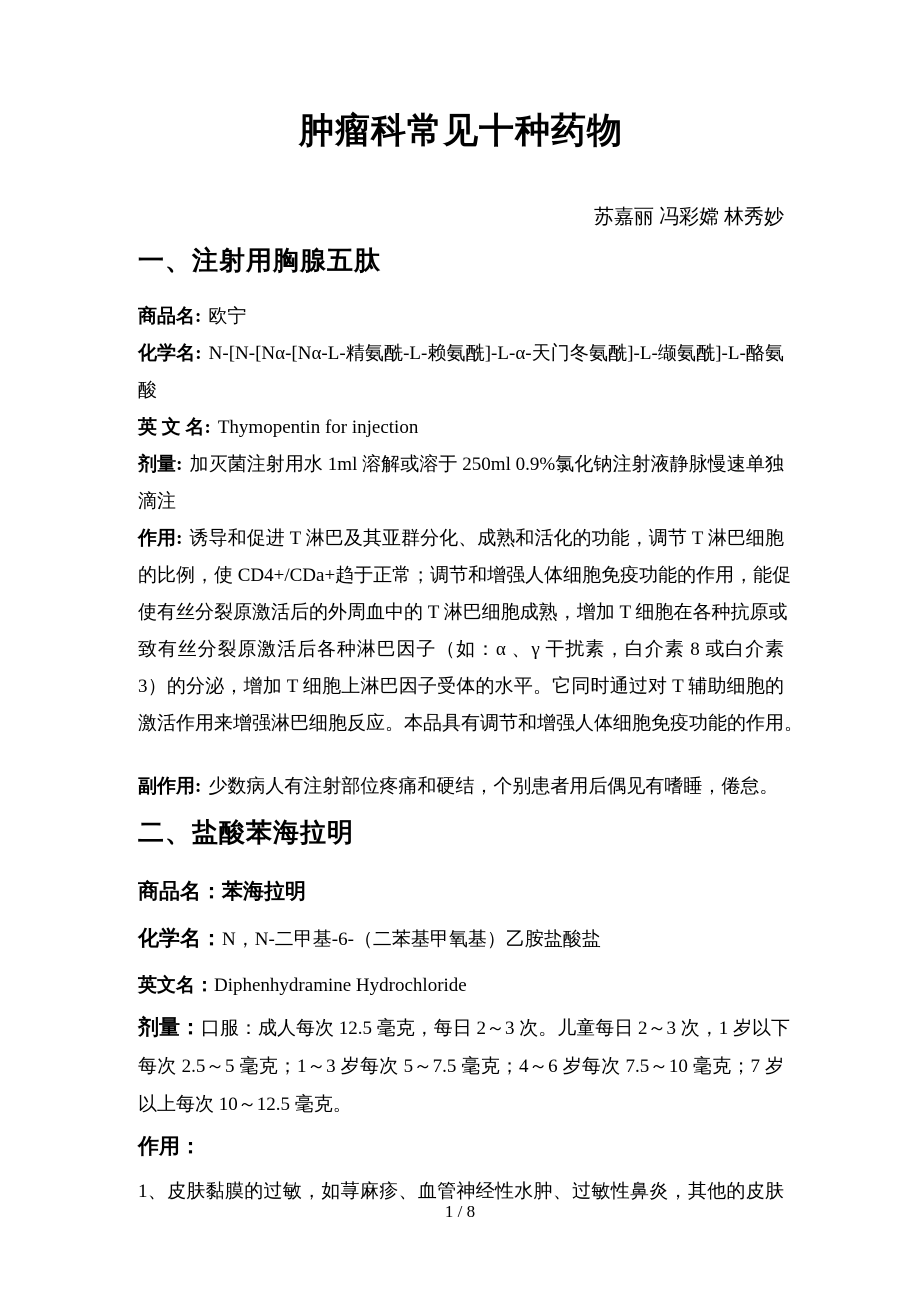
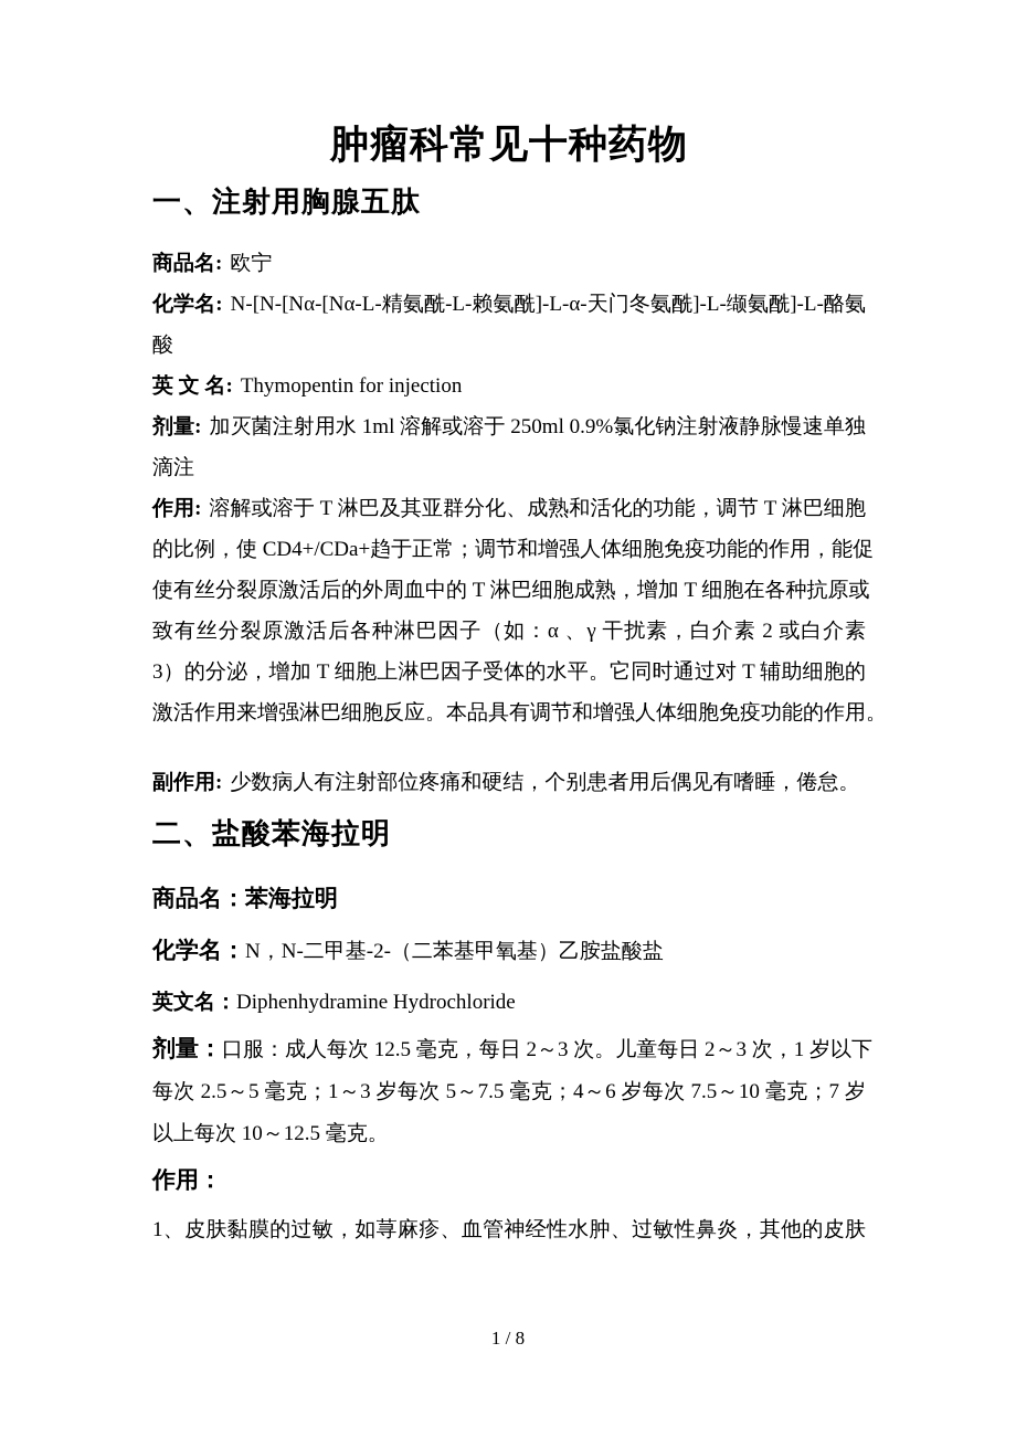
  肿瘤科常见十种药物
- 苏嘉丽 冯彩嫦 林秀妙
  一、注射用胸腺五肽
  商品名: 欧宁
  化学名: N-[N-[Nα-[Nα-L-精氨酰-L-赖氨酰]-L-α-天门冬氨酰]-L-缬氨酰]-L-酪氨
  酸
  英 文 名: Thymopentin for injection
  剂量: 加灭菌注射用水 1ml 溶解或溶于 250ml 0.9%氯化钠注射液静脉慢速单独
  滴注
- 作用: 诱导和促进 T 淋巴及其亚群分化、成熟和活化的功能，调节 T 淋巴细胞
+ 作用: 溶解或溶于 T 淋巴及其亚群分化、成熟和活化的功能，调节 T 淋巴细胞
  的比例，使 CD4+/CDa+趋于正常；调节和增强人体细胞免疫功能的作用，能促
  使有丝分裂原激活后的外周血中的 T 淋巴细胞成熟，增加 T 细胞在各种抗原或
- 致有丝分裂原激活后各种淋巴因子（如：α 、γ 干扰素，白介素 8 或白介素
+ 致有丝分裂原激活后各种淋巴因子（如：α 、γ 干扰素，白介素 2 或白介素
  3）的分泌，增加 T 细胞上淋巴因子受体的水平。它同时通过对 T 辅助细胞的
  激活作用来增强淋巴细胞反应。本品具有调节和增强人体细胞免疫功能的作用。
  副作用: 少数病人有注射部位疼痛和硬结，个别患者用后偶见有嗜睡，倦怠。
  二、盐酸苯海拉明
  商品名：苯海拉明
- 化学名：N，N-二甲基-6-（二苯基甲氧基）乙胺盐酸盐
+ 化学名：N，N-二甲基-2-（二苯基甲氧基）乙胺盐酸盐
  英文名：Diphenhydramine Hydrochloride
  剂量：口服：成人每次 12.5 毫克，每日 2～3 次。儿童每日 2～3 次，1 岁以下
  每次 2.5～5 毫克；1～3 岁每次 5～7.5 毫克；4～6 岁每次 7.5～10 毫克；7 岁
  以上每次 10～12.5 毫克。
  作用：
  1、皮肤黏膜的过敏，如荨麻疹、血管神经性水肿、过敏性鼻炎，其他的皮肤
  1 / 8
